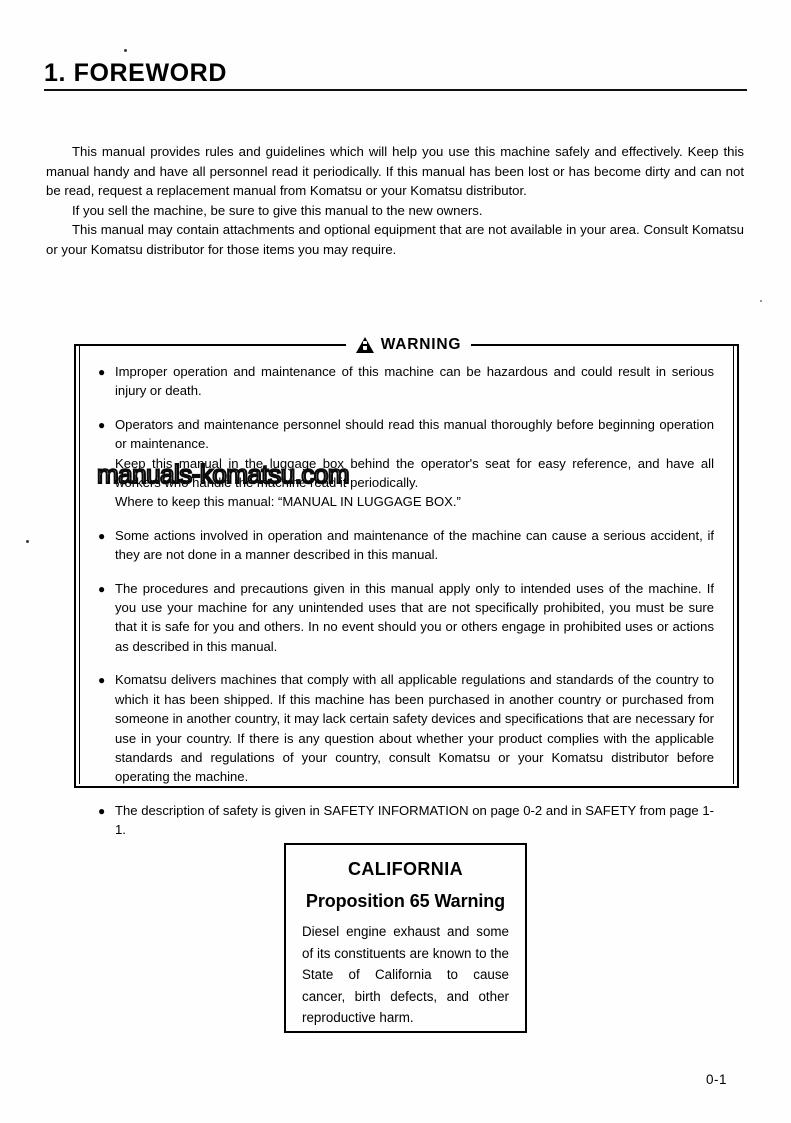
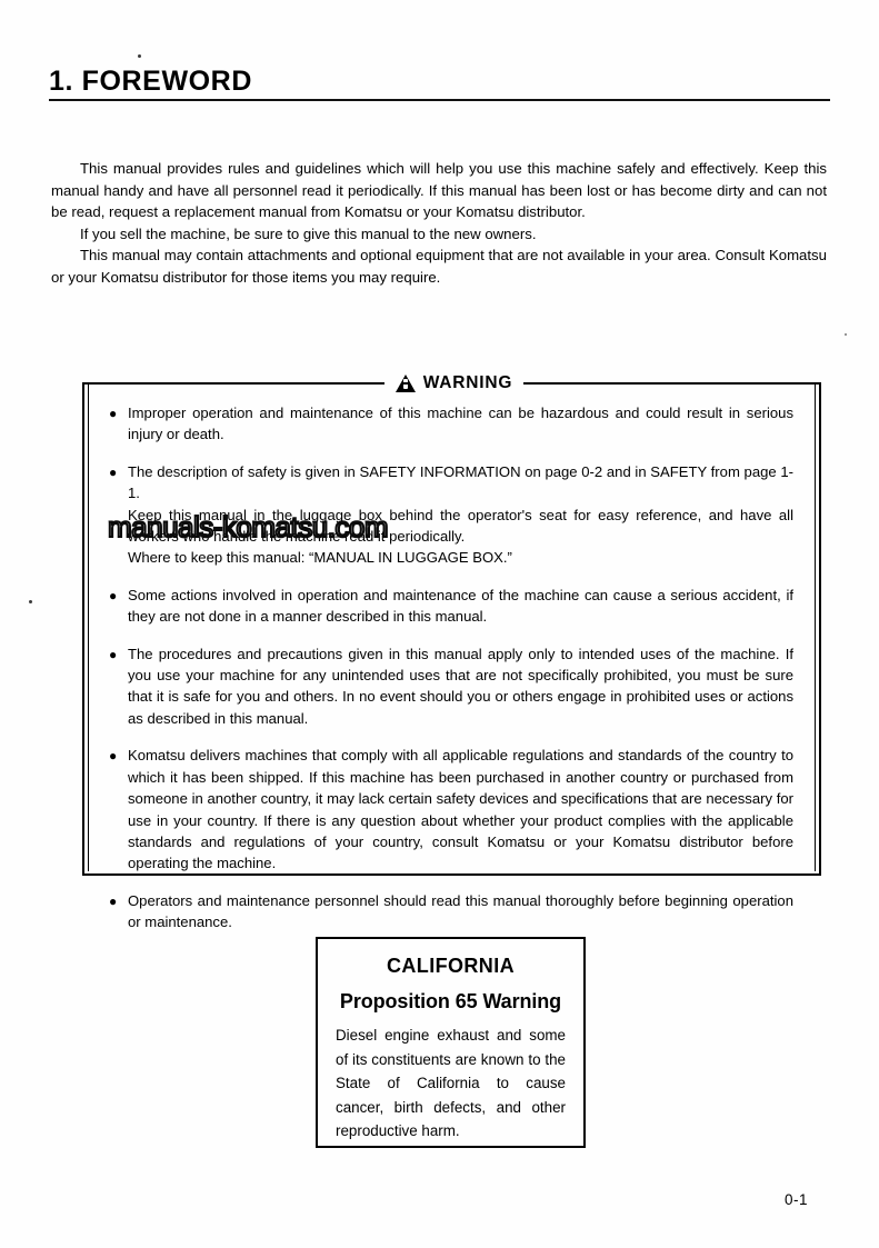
  1. FOREWORD
  This manual provides rules and guidelines which will help you use this machine safely and effectively. Keep this manual handy and have all personnel read it periodically. If this manual has been lost or has become dirty and can not be read, request a replacement manual from Komatsu or your Komatsu distributor.
  If you sell the machine, be sure to give this manual to the new owners.
  This manual may contain attachments and optional equipment that are not available in your area. Consult Komatsu or your Komatsu distributor for those items you may require.
  WARNING
  ●
  Improper operation and maintenance of this machine can be hazardous and could result in serious injury or death.
  ●
- Operators and maintenance personnel should read this manual thoroughly before beginning operation or maintenance.
+ The description of safety is given in SAFETY INFORMATION on page 0-2 and in SAFETY from page 1-1.
  Keep this manual in the luggage box behind the operator's seat for easy reference, and have all workers who handle the machine read it periodically.
  Where to keep this manual: “MANUAL IN LUGGAGE BOX.”
  ●
  Some actions involved in operation and maintenance of the machine can cause a serious accident, if they are not done in a manner described in this manual.
  ●
  The procedures and precautions given in this manual apply only to intended uses of the machine. If you use your machine for any unintended uses that are not specifically prohibited, you must be sure that it is safe for you and others. In no event should you or others engage in prohibited uses or actions as described in this manual.
  ●
  Komatsu delivers machines that comply with all applicable regulations and standards of the country to which it has been shipped. If this machine has been purchased in another country or purchased from someone in another country, it may lack certain safety devices and specifications that are necessary for use in your country. If there is any question about whether your product complies with the applicable standards and regulations of your country, consult Komatsu or your Komatsu distributor before operating the machine.
  ●
- The description of safety is given in SAFETY INFORMATION on page 0-2 and in SAFETY from page 1-1.
+ Operators and maintenance personnel should read this manual thoroughly before beginning operation or maintenance.
  manuals-komatsu.com
  CALIFORNIA
  Proposition 65 Warning
  Diesel engine exhaust and some of its constituents are known to the State of California to cause cancer, birth defects, and other reproductive harm.
  0-1
